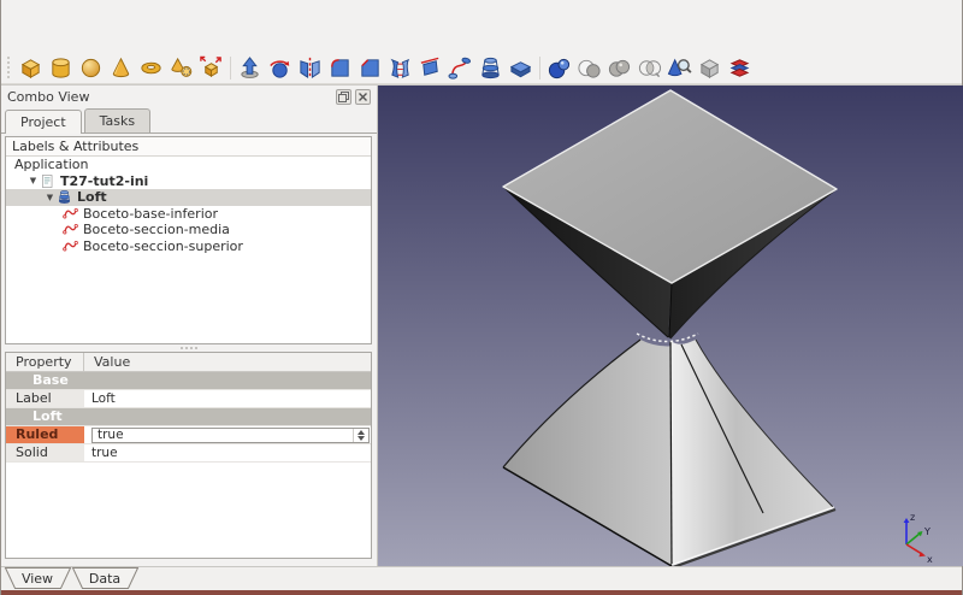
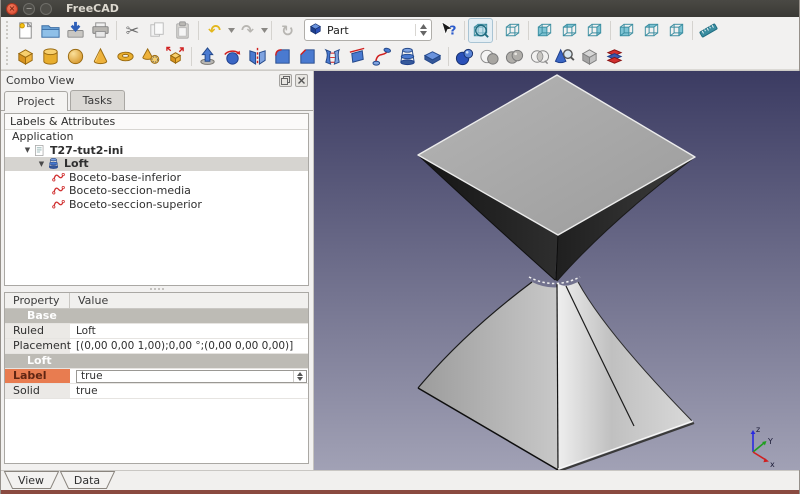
+ ×
+ −
+ FreeCAD
+ ✂
+ ↶
+ ↷
+ ↻
+ Part
+ ?
  Combo View
  Project
  Tasks
  Labels & Attributes
  Application
  ▼
  T27-tut2-ini
  ▼
  Loft
  Boceto-base-inferior
  Boceto-seccion-media
  Boceto-seccion-superior
  Property
  Value
  Base
- Label
+ Ruled
  Loft
+ Placement
+ [(0,00 0,00 1,00);0,00 °;(0,00 0,00 0,00)]
  Loft
- Ruled
+ Label
  true
  Solid
  true
  z
  Y
  x
  View
  Data
